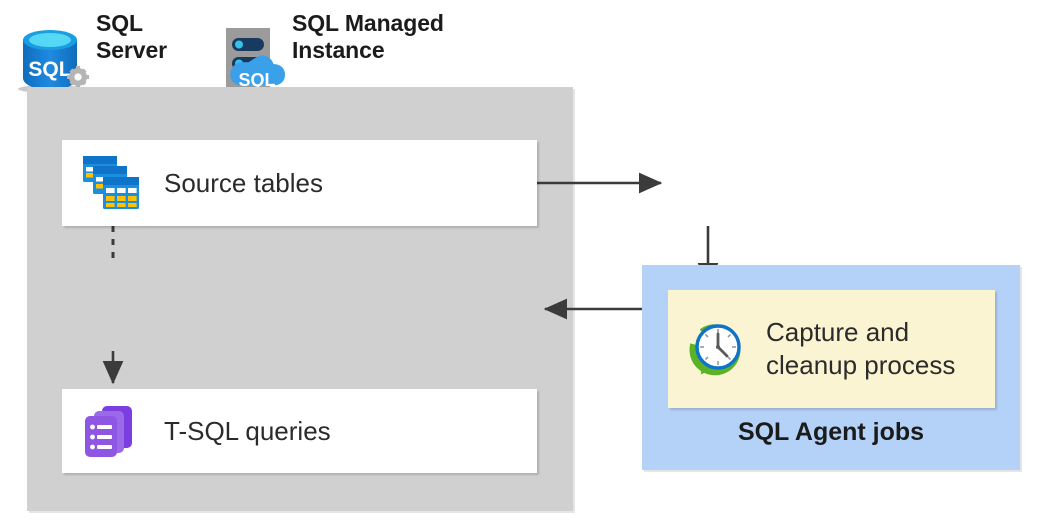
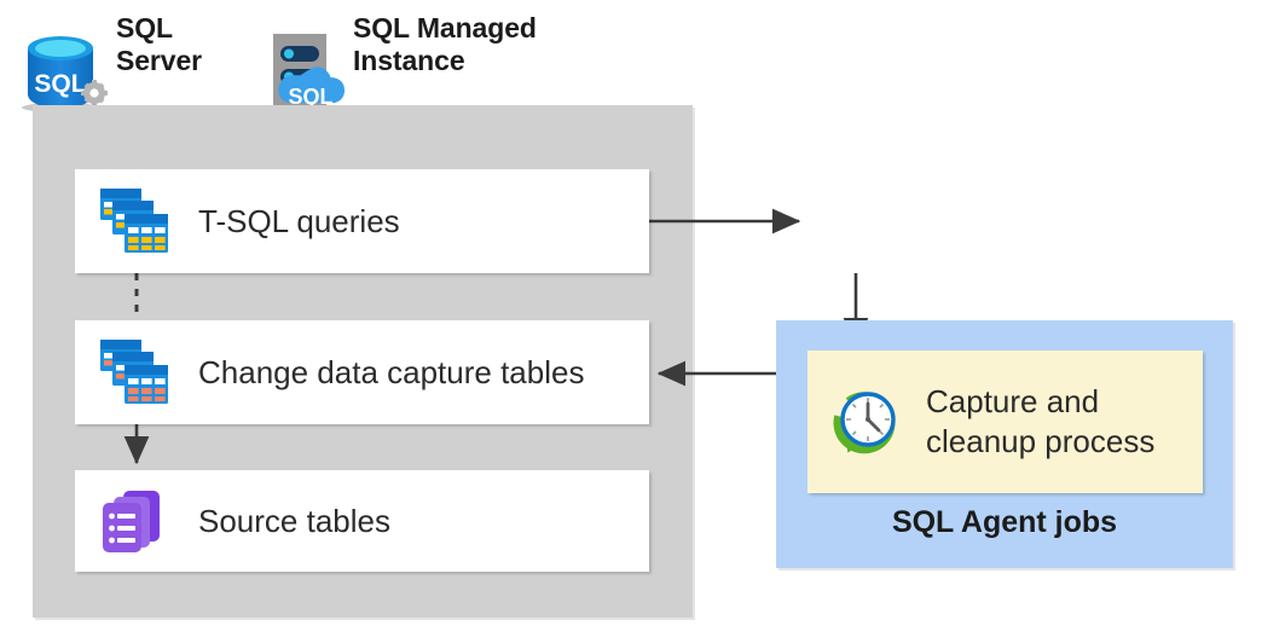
  SQL
  SQL
  Server
  SQL
  SQL Managed
  Instance
- Source tables
+ T-SQL queries
+ Change data capture tables
- T-SQL queries
+ Source tables
  Capture and
  cleanup process
  SQL Agent jobs
